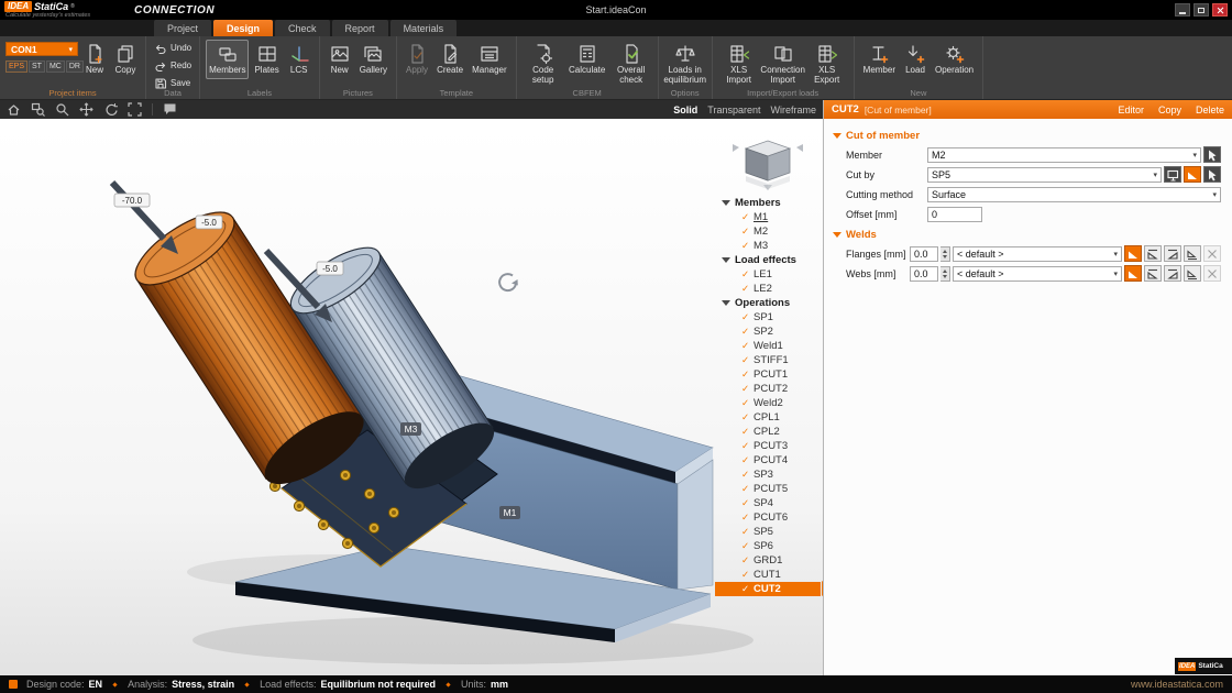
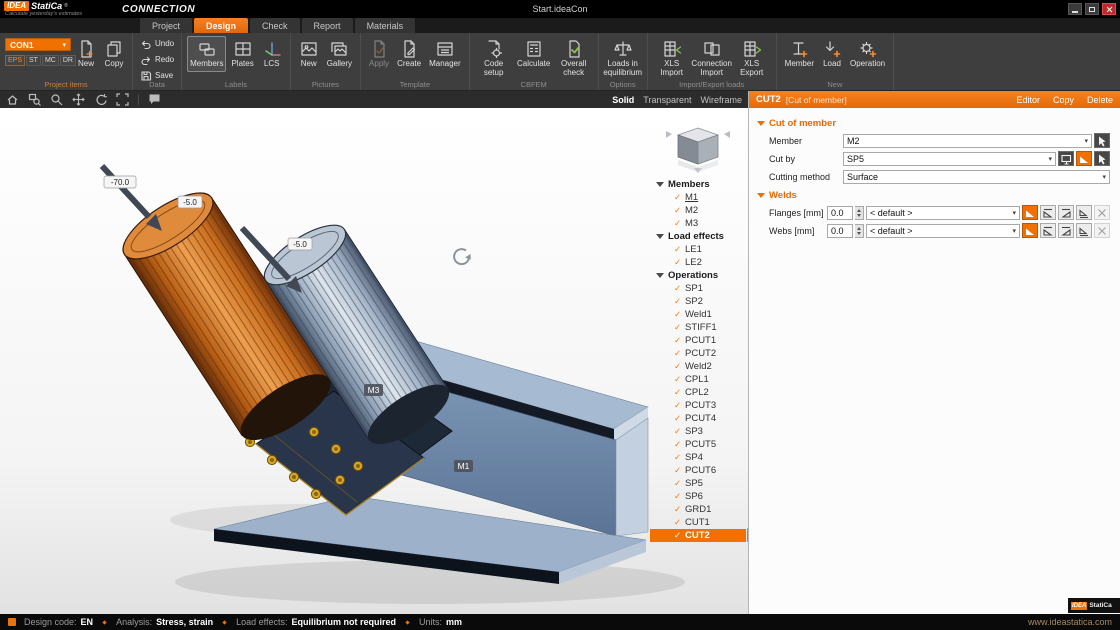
  IDEA
  StatiCa
  CONNECTION
  Start.ideaCon
  Project
  Design
  Check
  Report
  Materials
  CON1
  New
  Copy
  Project items
  Undo
  Redo
  Save
  Data
  Members
  Plates
  LCS
  Labels
  New
  Gallery
  Pictures
  Apply
  Create
  Manager
  Template
  Code setup
  Calculate
  Overall check
  CBFEM
  Loads in equilibrium
  Options
  XLS Import
  Connection Import
  XLS Export
  Import/Export loads
  Member
  Load
  Operation
  New
  Solid
  Transparent
  Wireframe
  -70.0
  -5.0
  -5.0
  M3
  M1
  Members
  ✓
  M1
  ✓
  M2
  ✓
  M3
  Load effects
  ✓
  LE1
  ✓
  LE2
  Operations
  ✓
  SP1
  ✓
  SP2
  ✓
  Weld1
  ✓
  STIFF1
  ✓
  PCUT1
  ✓
  PCUT2
  ✓
  Weld2
  ✓
  CPL1
  ✓
  CPL2
  ✓
  PCUT3
  ✓
  PCUT4
  ✓
  SP3
  ✓
  PCUT5
  ✓
  SP4
  ✓
  PCUT6
  ✓
  SP5
  ✓
  SP6
  ✓
  GRD1
  ✓
  CUT1
  ✓
  CUT2
  CUT2
  [Cut of member]
  Editor
  Copy
  Delete
  Cut of member
  Member
  M2
  Cut by
  SP5
  Cutting method
  Surface
- Offset [mm]
- 0
  Welds
  Flanges [mm]
  0.0
  < default >
  Webs [mm]
  0.0
  < default >
  Design code:
  EN
  Analysis:
  Stress, strain
  Load effects:
  Equilibrium not required
  Units:
  mm
  www.ideastatica.com
